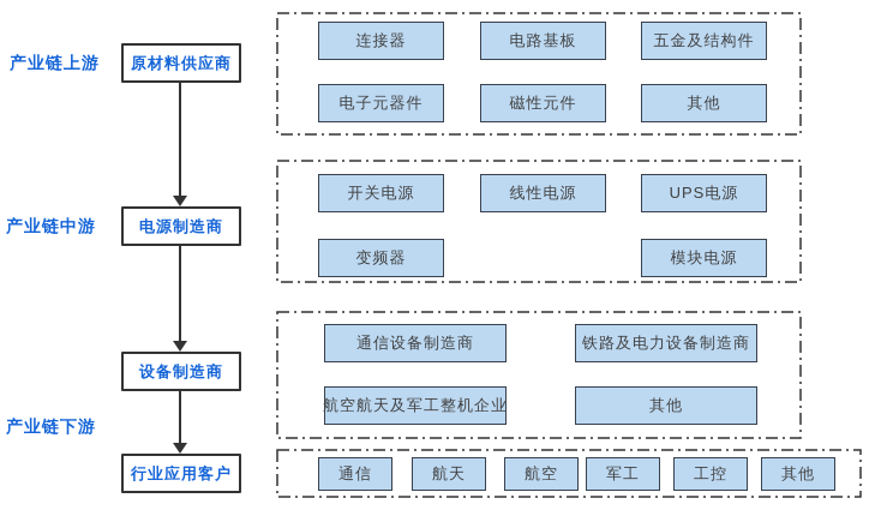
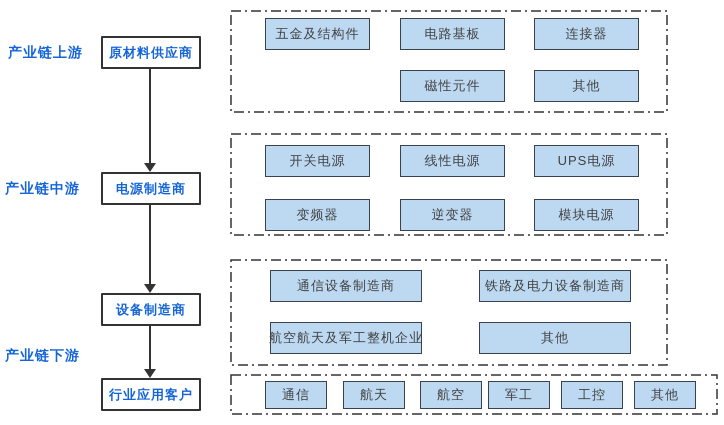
  产业链上游
  产业链中游
  产业链下游
  原材料供应商
  电源制造商
  设备制造商
  行业应用客户
- 连接器
+ 五金及结构件
  电路基板
- 五金及结构件
+ 连接器
- 电子元器件
  磁性元件
  其他
  开关电源
  线性电源
  UPS电源
  变频器
+ 逆变器
  模块电源
  通信设备制造商
  铁路及电力设备制造商
  航空航天及军工整机企业
  其他
  通信
  航天
  航空
  军工
  工控
  其他
